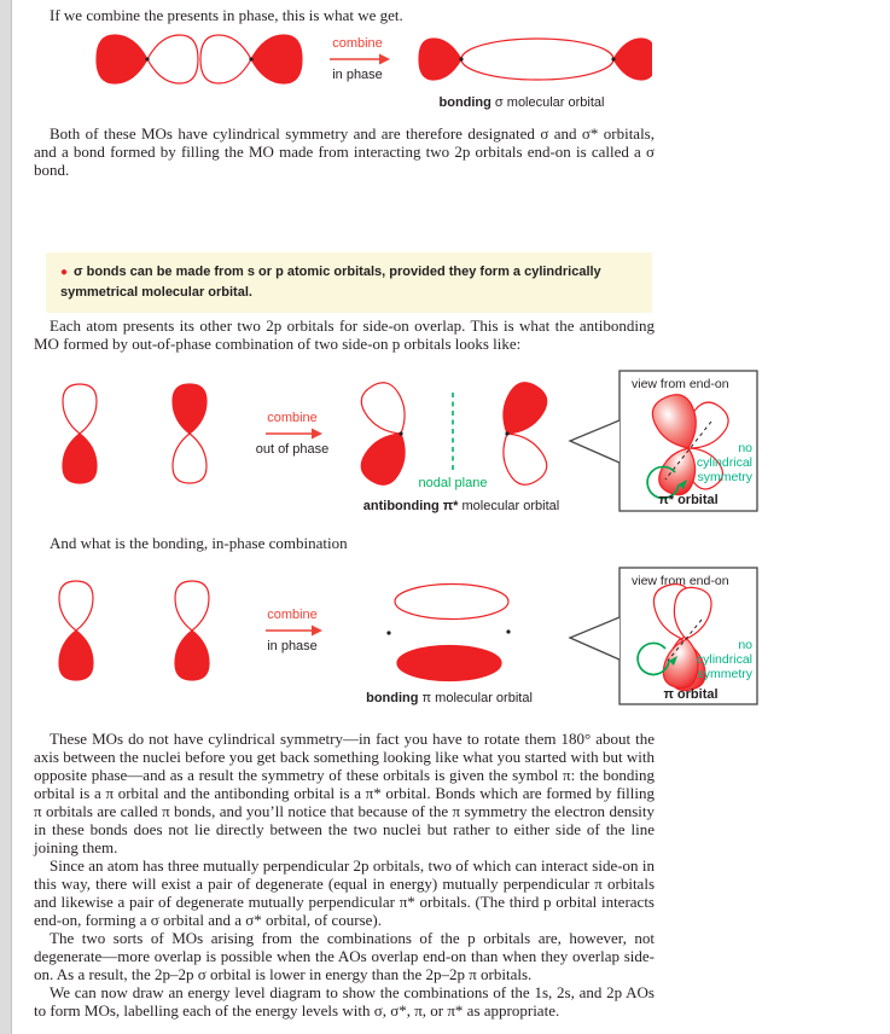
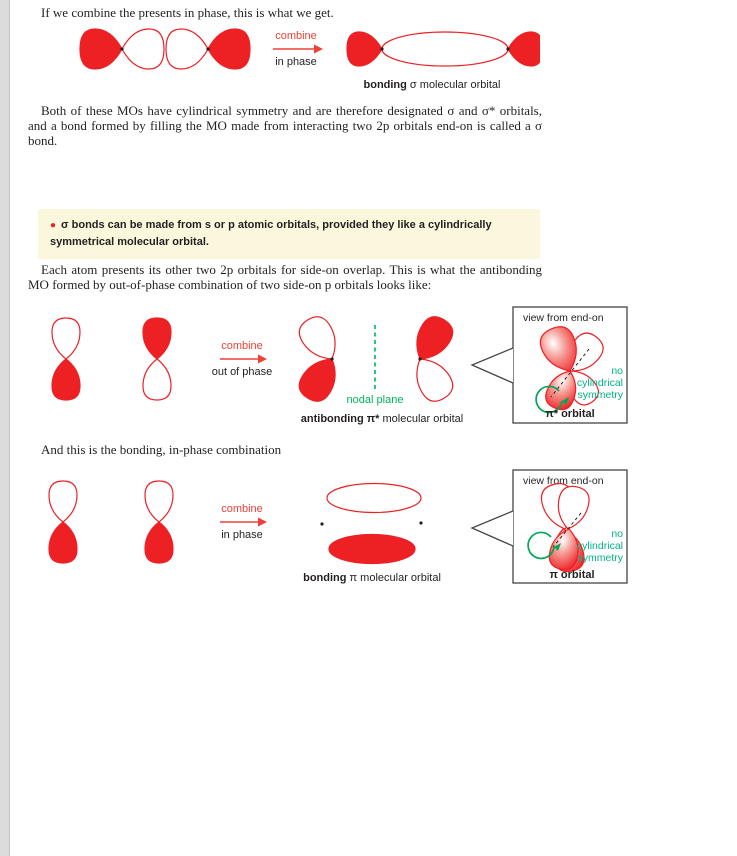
  If we combine the presents in phase, this is what we get.
  combine
  in phase
  bonding σ molecular orbital
  Both of these MOs have cylindrical symmetry and are therefore designated σ and σ* orbitals, and a bond formed by filling the MO made from interacting two 2p orbitals end-on is called a σ bond.
- ● σ bonds can be made from s or p atomic orbitals, provided they form a cylindrically symmetrical molecular orbital.
+ ● σ bonds can be made from s or p atomic orbitals, provided they like a cylindrically symmetrical molecular orbital.
  Each atom presents its other two 2p orbitals for side-on overlap. This is what the antibonding MO formed by out-of-phase combination of two side-on p orbitals looks like:
  combine
  out of phase
  nodal plane
  antibonding π* molecular orbital
  view from end-on
  no
  cylindrical
  symmetry
  π* orbital
- And what is the bonding, in-phase combination
+ And this is the bonding, in-phase combination
  combine
  in phase
  bonding π molecular orbital
  view from end-on
  no
  cylindrical
  symmetry
  π orbital
- These MOs do not have cylindrical symmetry—in fact you have to rotate them 180° about the axis between the nuclei before you get back something looking like what you started with but with opposite phase—and as a result the symmetry of these orbitals is given the symbol π: the bonding orbital is a π orbital and the antibonding orbital is a π* orbital. Bonds which are formed by filling π orbitals are called π bonds, and you’ll notice that because of the π symmetry the electron density in these bonds does not lie directly between the two nuclei but rather to either side of the line joining them.
- Since an atom has three mutually perpendicular 2p orbitals, two of which can interact side-on in this way, there will exist a pair of degenerate (equal in energy) mutually perpendicular π orbitals and likewise a pair of degenerate mutually perpendicular π* orbitals. (The third p orbital interacts end-on, forming a σ orbital and a σ* orbital, of course).
- The two sorts of MOs arising from the combinations of the p orbitals are, however, not degenerate—more overlap is possible when the AOs overlap end-on than when they overlap side-on. As a result, the 2p–2p σ orbital is lower in energy than the 2p–2p π orbitals.
- We can now draw an energy level diagram to show the combinations of the 1s, 2s, and 2p AOs to form MOs, labelling each of the energy levels with σ, σ*, π, or π* as appropriate.
